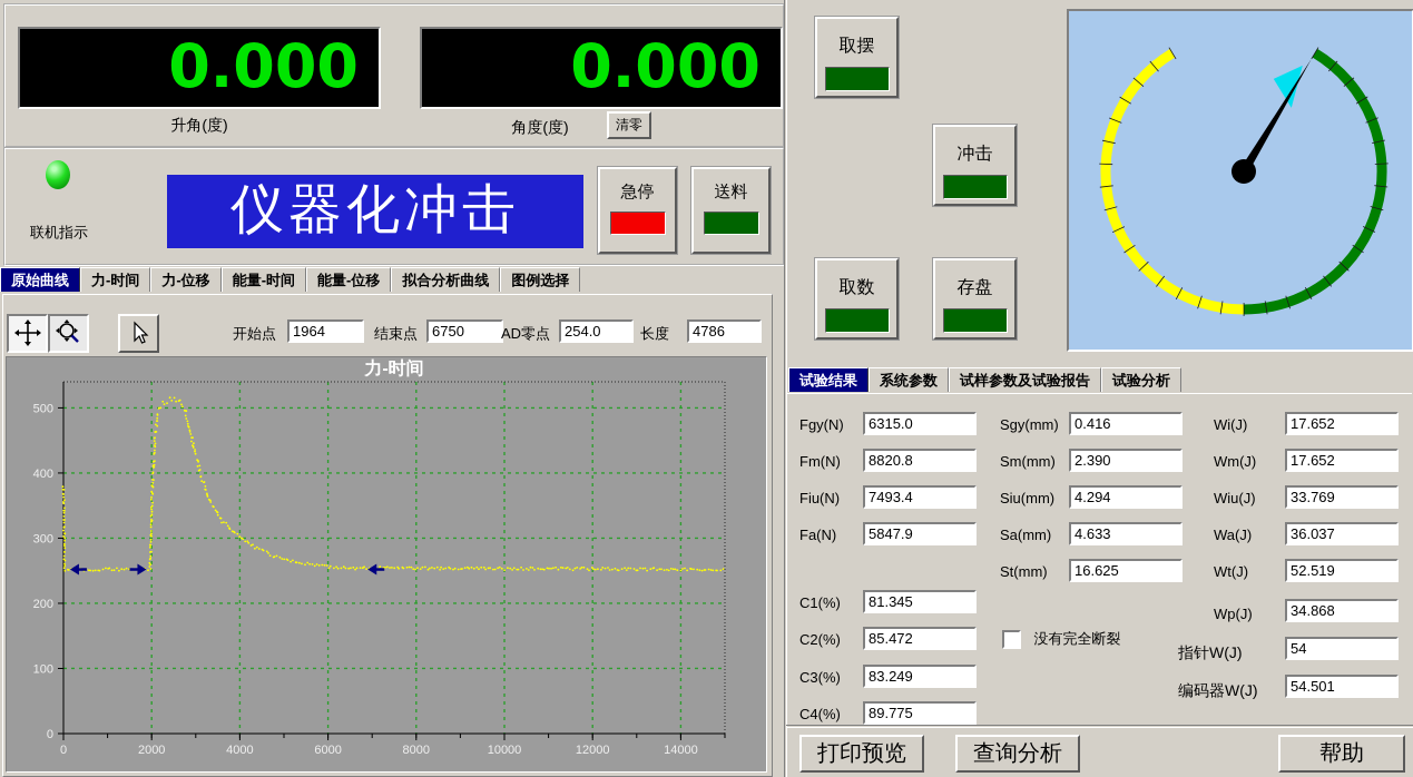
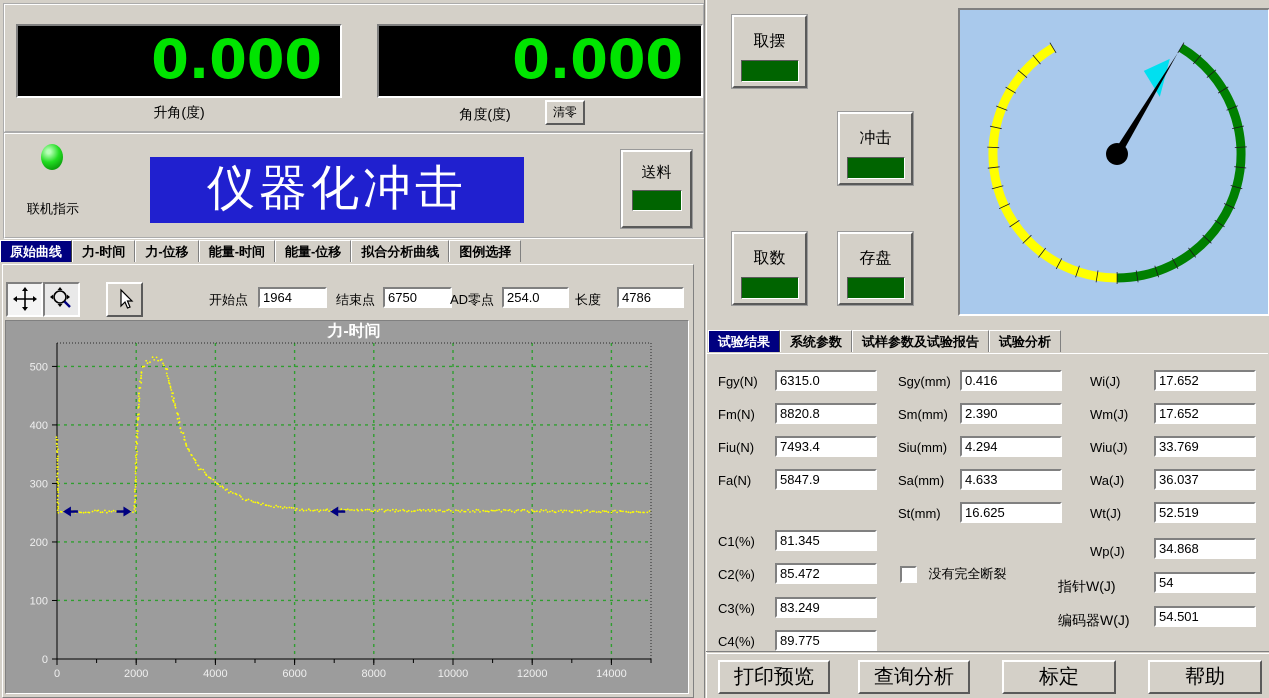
  0.000
  升角(度)
  0.000
  角度(度)
  清零
  联机指示
  仪器化冲击
- 急停
  送料
  原始曲线 力-时间 力-位移 能量-时间 能量-位移 拟合分析曲线 图例选择
  开始点
  1964
  结束点
  6750
  AD零点
  254.0
  长度
  4786
  0
  100
  200
  300
  400
  500
  0
  2000
  4000
  6000
  8000
  10000
  12000
  14000
  力-时间
  取摆
  冲击
  取数
  存盘
  试验结果 系统参数 试样参数及试验报告 试验分析
  Fgy(N)
  6315.0
  Fm(N)
  8820.8
  Fiu(N)
  7493.4
  Fa(N)
  5847.9
  C1(%)
  81.345
  C2(%)
  85.472
  C3(%)
  83.249
  C4(%)
  89.775
  Sgy(mm)
  0.416
  Sm(mm)
  2.390
  Siu(mm)
  4.294
  Sa(mm)
  4.633
  St(mm)
  16.625
  没有完全断裂
  Wi(J)
  17.652
  Wm(J)
  17.652
  Wiu(J)
  33.769
  Wa(J)
  36.037
  Wt(J)
  52.519
  Wp(J)
  34.868
  指针W(J)
  54
  编码器W(J)
  54.501
  打印预览
  查询分析
+ 标定
  帮助
